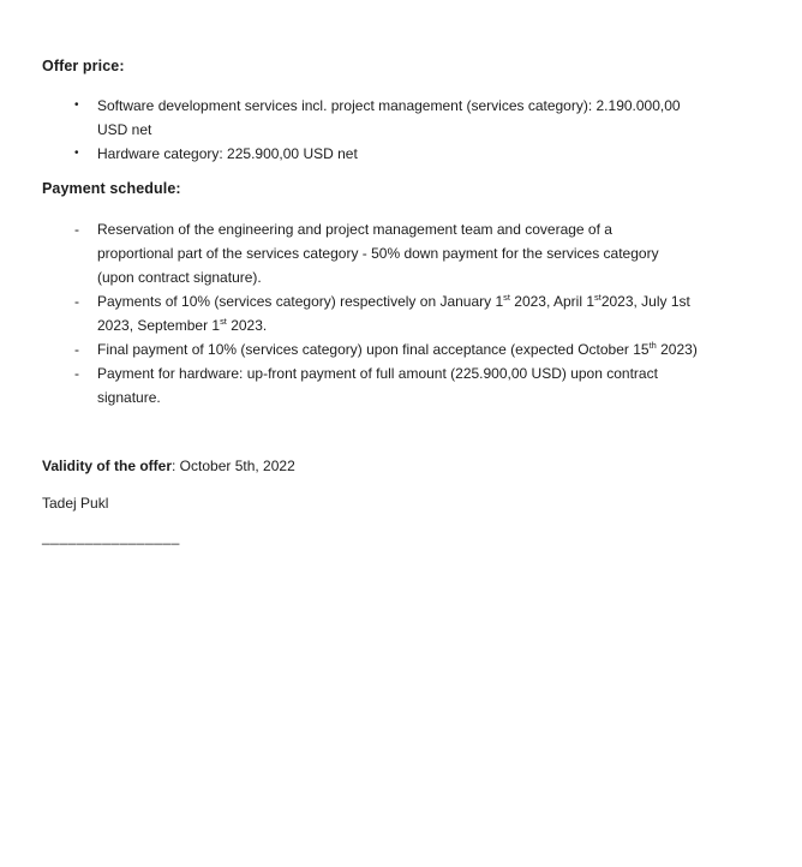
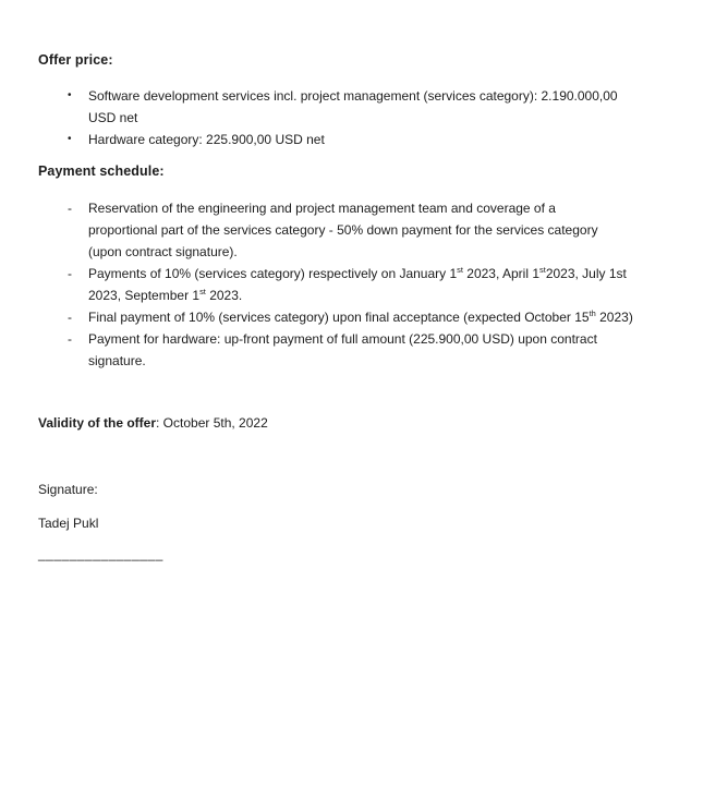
  Offer price:
  •
  Software development services incl. project management (services category): 2.190.000,00
  USD net
  •
  Hardware category: 225.900,00 USD net
  Payment schedule:
  -
  Reservation of the engineering and project management team and coverage of a
  proportional part of the services category - 50% down payment for the services category
  (upon contract signature).
  -
  Payments of 10% (services category) respectively on January 1st 2023, April 1st2023, July 1st
  2023, September 1st 2023.
  -
  Final payment of 10% (services category) upon final acceptance (expected October 15th 2023)
  -
  Payment for hardware: up-front payment of full amount (225.900,00 USD) upon contract
  signature.
  Validity of the offer: October 5th, 2022
+ Signature:
  Tadej Pukl
  ________________
